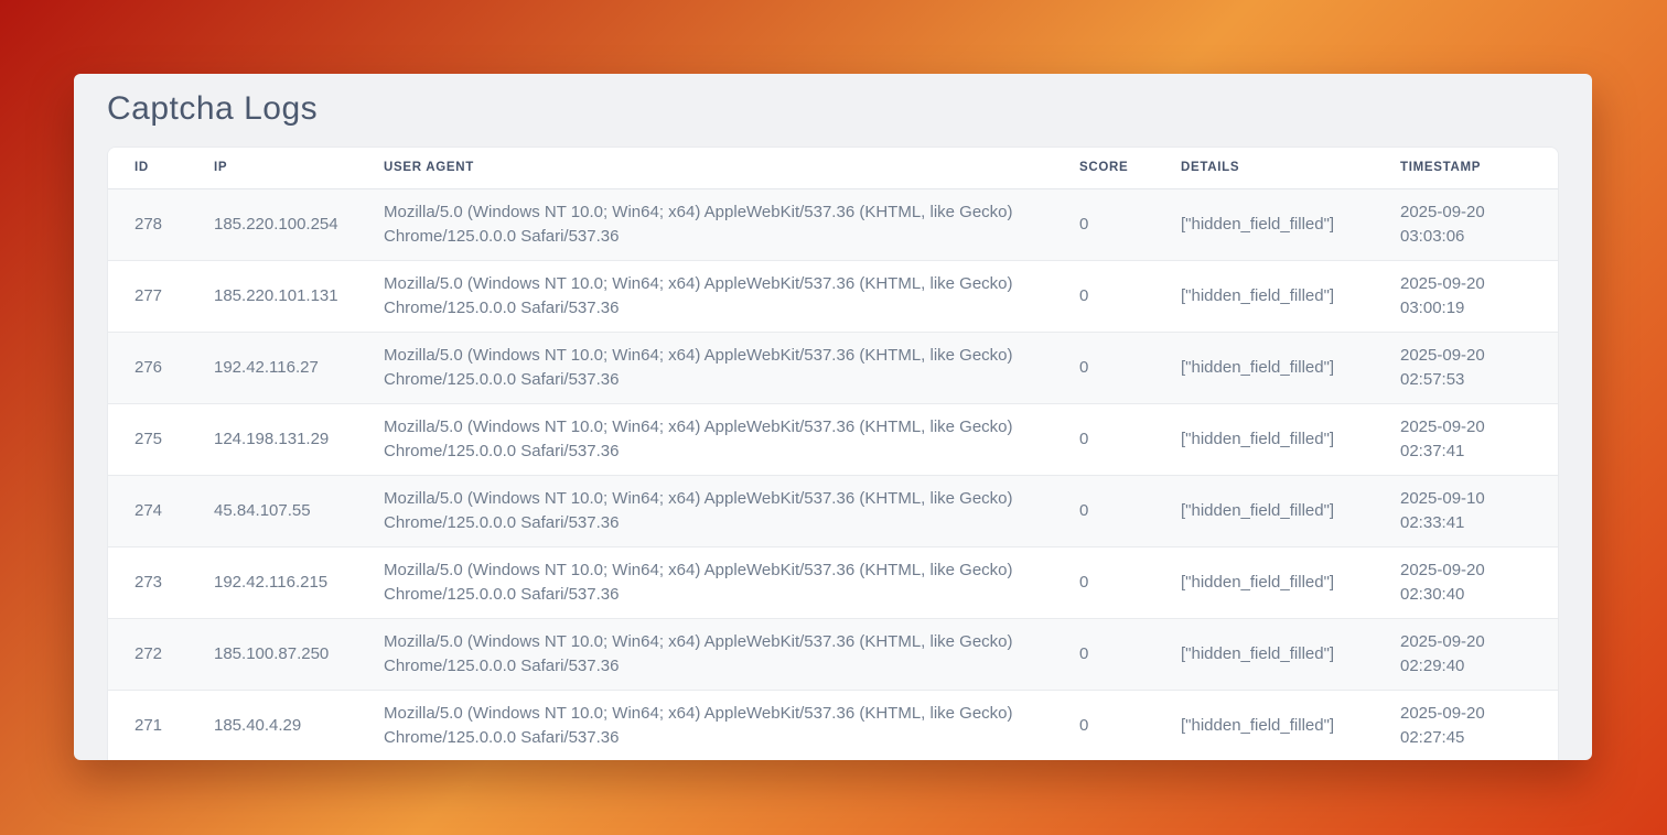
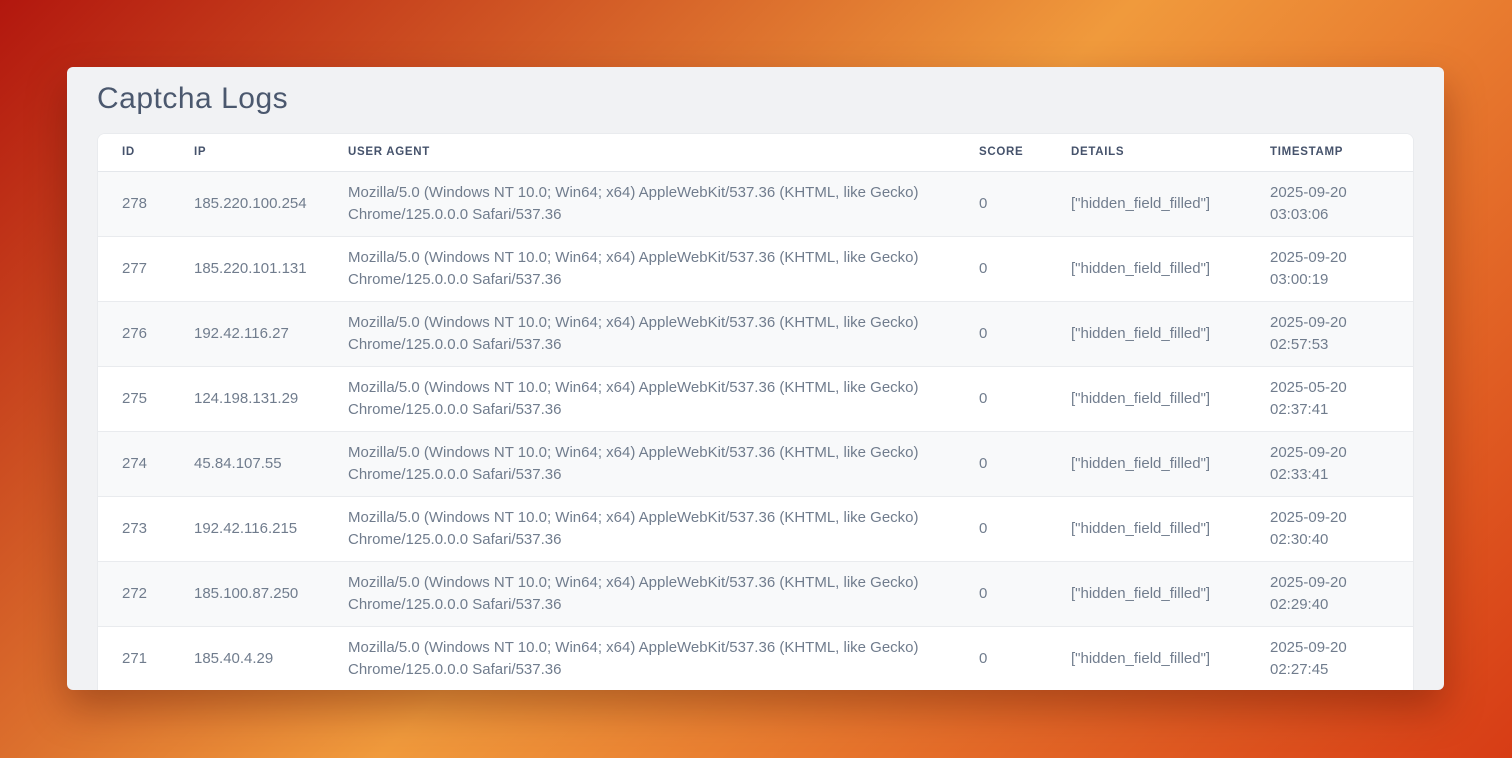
  Captcha Logs
  ID	IP	USER AGENT	SCORE	DETAILS	TIMESTAMP
  278	185.220.100.254	Mozilla/5.0 (Windows NT 10.0; Win64; x64) AppleWebKit/537.36 (KHTML, like Gecko) Chrome/125.0.0.0 Safari/537.36	0	["hidden_field_filled"]	2025-09-20 03:03:06
  277	185.220.101.131	Mozilla/5.0 (Windows NT 10.0; Win64; x64) AppleWebKit/537.36 (KHTML, like Gecko) Chrome/125.0.0.0 Safari/537.36	0	["hidden_field_filled"]	2025-09-20 03:00:19
  276	192.42.116.27	Mozilla/5.0 (Windows NT 10.0; Win64; x64) AppleWebKit/537.36 (KHTML, like Gecko) Chrome/125.0.0.0 Safari/537.36	0	["hidden_field_filled"]	2025-09-20 02:57:53
- 275	124.198.131.29	Mozilla/5.0 (Windows NT 10.0; Win64; x64) AppleWebKit/537.36 (KHTML, like Gecko) Chrome/125.0.0.0 Safari/537.36	0	["hidden_field_filled"]	2025-09-20 02:37:41
+ 275	124.198.131.29	Mozilla/5.0 (Windows NT 10.0; Win64; x64) AppleWebKit/537.36 (KHTML, like Gecko) Chrome/125.0.0.0 Safari/537.36	0	["hidden_field_filled"]	2025-05-20 02:37:41
- 274	45.84.107.55	Mozilla/5.0 (Windows NT 10.0; Win64; x64) AppleWebKit/537.36 (KHTML, like Gecko) Chrome/125.0.0.0 Safari/537.36	0	["hidden_field_filled"]	2025-09-10 02:33:41
+ 274	45.84.107.55	Mozilla/5.0 (Windows NT 10.0; Win64; x64) AppleWebKit/537.36 (KHTML, like Gecko) Chrome/125.0.0.0 Safari/537.36	0	["hidden_field_filled"]	2025-09-20 02:33:41
  273	192.42.116.215	Mozilla/5.0 (Windows NT 10.0; Win64; x64) AppleWebKit/537.36 (KHTML, like Gecko) Chrome/125.0.0.0 Safari/537.36	0	["hidden_field_filled"]	2025-09-20 02:30:40
  272	185.100.87.250	Mozilla/5.0 (Windows NT 10.0; Win64; x64) AppleWebKit/537.36 (KHTML, like Gecko) Chrome/125.0.0.0 Safari/537.36	0	["hidden_field_filled"]	2025-09-20 02:29:40
  271	185.40.4.29	Mozilla/5.0 (Windows NT 10.0; Win64; x64) AppleWebKit/537.36 (KHTML, like Gecko) Chrome/125.0.0.0 Safari/537.36	0	["hidden_field_filled"]	2025-09-20 02:27:45
